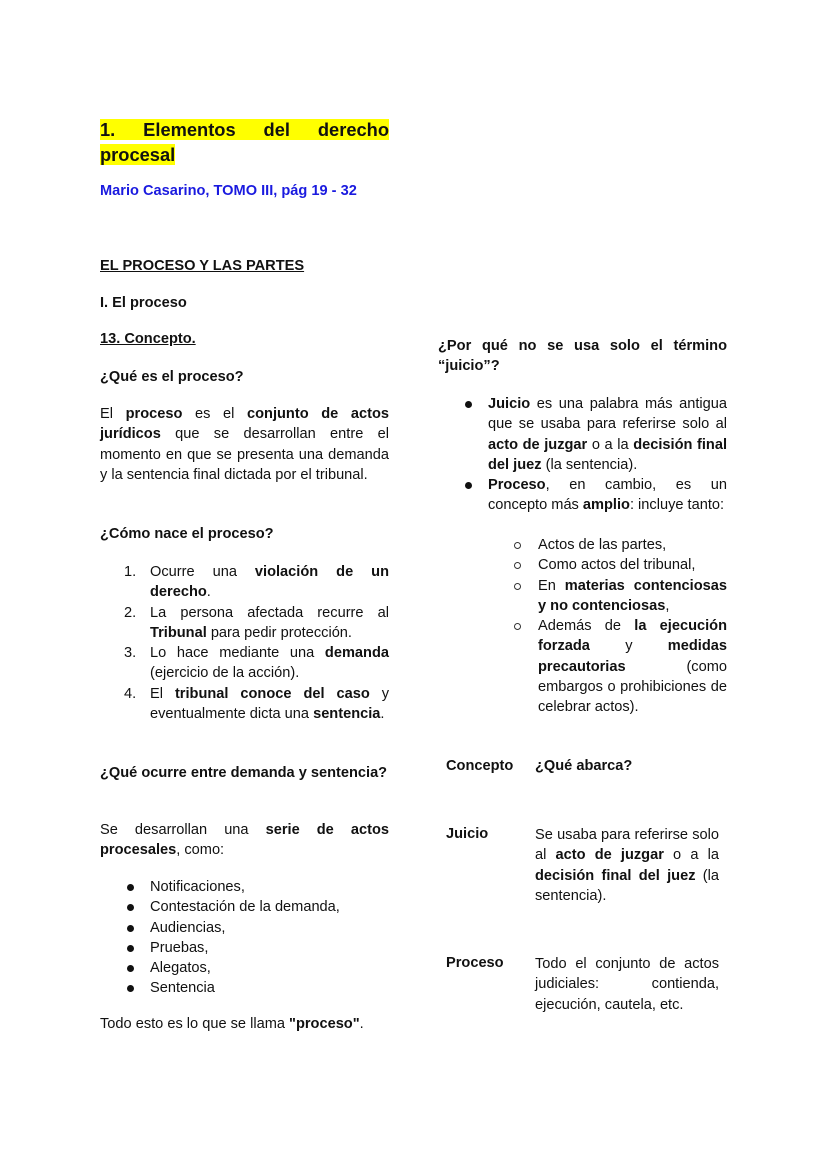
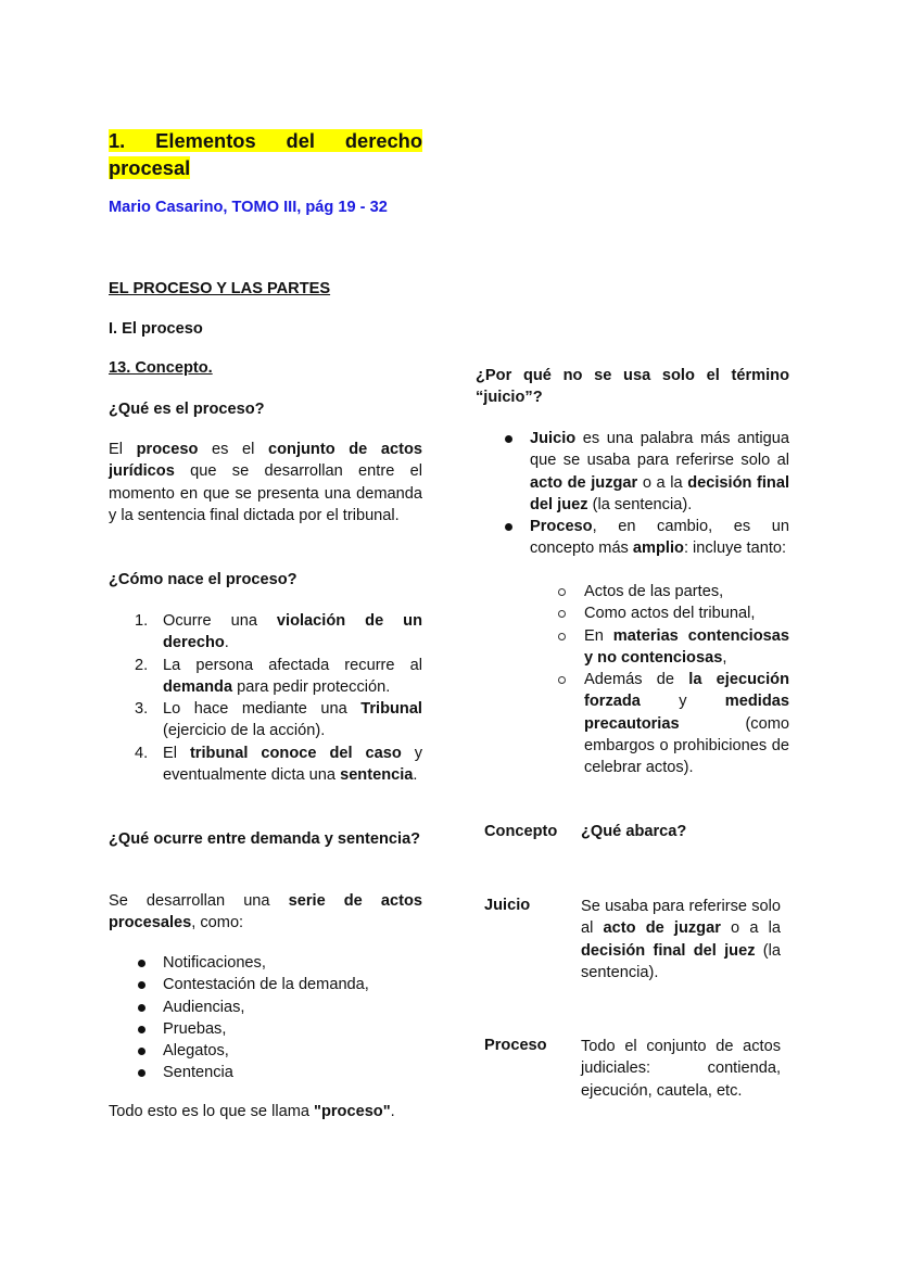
  1. Elementos del derecho procesal
  Mario Casarino, TOMO III, pág 19 - 32
  EL PROCESO Y LAS PARTES
  I. El proceso
  13. Concepto.
  ¿Qué es el proceso?
  El proceso es el conjunto de actos jurídicos que se desarrollan entre el momento en que se presenta una demanda y la sentencia final dictada por el tribunal.
  ¿Cómo nace el proceso?
  1.
  Ocurre una violación de un derecho.
  2.
- La persona afectada recurre al Tribunal para pedir protección.
+ La persona afectada recurre al demanda para pedir protección.
  3.
- Lo hace mediante una demanda (ejercicio de la acción).
+ Lo hace mediante una Tribunal (ejercicio de la acción).
  4.
  El tribunal conoce del caso y eventualmente dicta una sentencia.
  ¿Qué ocurre entre demanda y sentencia?
  Se desarrollan una serie de actos procesales, como:
  Notificaciones,
  Contestación de la demanda,
  Audiencias,
  Pruebas,
  Alegatos,
  Sentencia
  Todo esto es lo que se llama "proceso".
  ¿Por qué no se usa solo el término “juicio”?
  Juicio es una palabra más antigua que se usaba para referirse solo al acto de juzgar o a la decisión final del juez (la sentencia).
  Proceso, en cambio, es un concepto más amplio: incluye tanto:
  Actos de las partes,
  Como actos del tribunal,
  En materias contenciosas y no contenciosas,
  Además de la ejecución forzada y medidas precautorias (como embargos o prohibiciones de celebrar actos).
  Concepto
  ¿Qué abarca?
  Juicio
  Se usaba para referirse solo al acto de juzgar o a la decisión final del juez (la sentencia).
  Proceso
  Todo el conjunto de actos judiciales: contienda, ejecución, cautela, etc.
